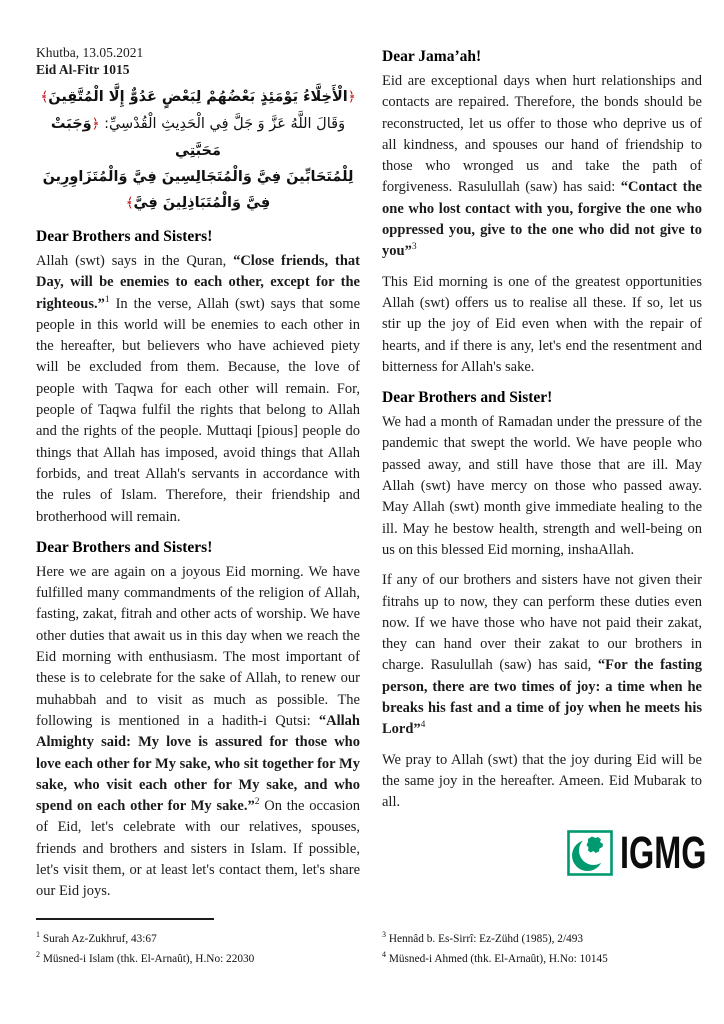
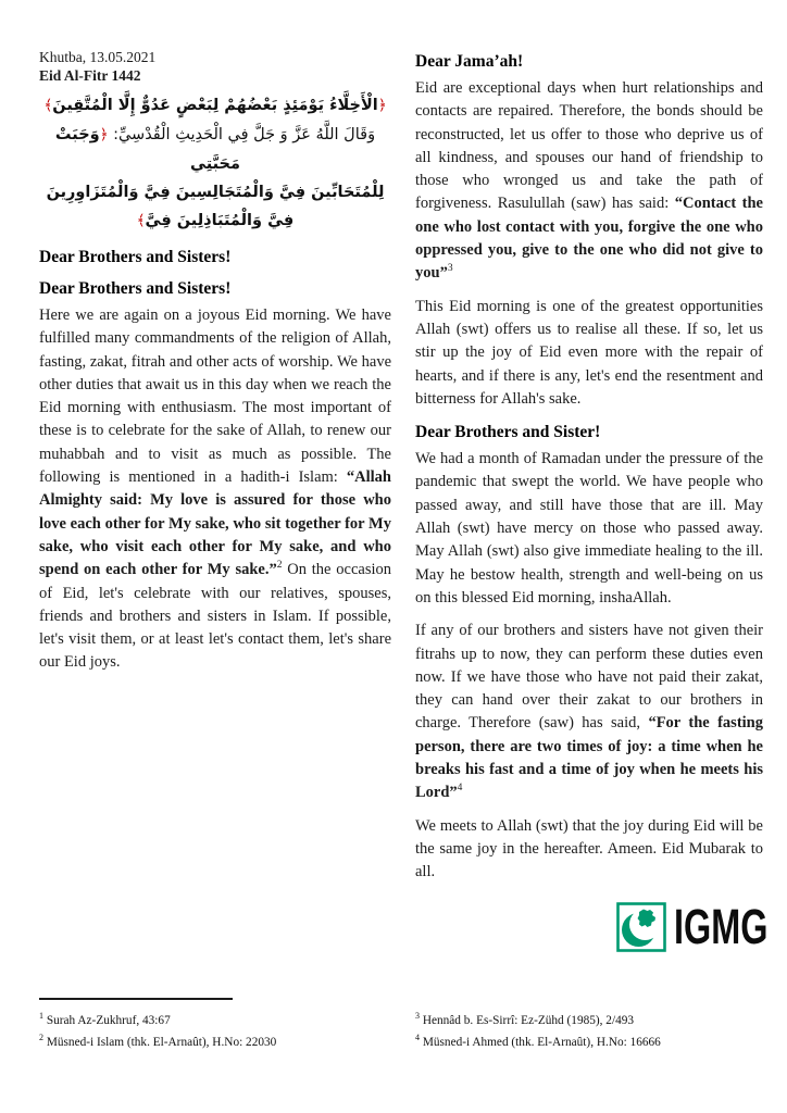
  Khutba, 13.05.2021
- Eid Al-Fitr 1015
+ Eid Al-Fitr 1442
  ﴿الْأَخِلَّاءُ يَوْمَئِذٍ بَعْضُهُمْ لِبَعْضٍ عَدُوٌّ إِلَّا الْمُتَّقِينَ﴾
  وَقَالَ اللَّهُ عَزَّ وَ جَلَّ فِي الْحَدِيثِ الْقُدْسِيِّ: ﴿وَجَبَتْ مَحَبَّتِي
  لِلْمُتَحَابِّينَ فِيَّ وَالْمُتَجَالِسِينَ فِيَّ وَالْمُتَزَاوِرِينَ فِيَّ وَالْمُتَبَاذِلِينَ فِيَّ﴾
  Dear Brothers and Sisters!
- Allah (swt) says in the Quran, “Close friends, that Day, will be enemies to each other, except for the righteous.”1 In the verse, Allah (swt) says that some people in this world will be enemies to each other in the hereafter, but believers who have achieved piety will be excluded from them. Because, the love of people with Taqwa for each other will remain. For, people of Taqwa fulfil the rights that belong to Allah and the rights of the people. Muttaqi [pious] people do things that Allah has imposed, avoid things that Allah forbids, and treat Allah's servants in accordance with the rules of Islam. Therefore, their friendship and brotherhood will remain.
  Dear Brothers and Sisters!
- Here we are again on a joyous Eid morning. We have fulfilled many commandments of the religion of Allah, fasting, zakat, fitrah and other acts of worship. We have other duties that await us in this day when we reach the Eid morning with enthusiasm. The most important of these is to celebrate for the sake of Allah, to renew our muhabbah and to visit as much as possible. The following is mentioned in a hadith-i Qutsi: “Allah Almighty said: My love is assured for those who love each other for My sake, who sit together for My sake, who visit each other for My sake, and who spend on each other for My sake.”2 On the occasion of Eid, let's celebrate with our relatives, spouses, friends and brothers and sisters in Islam. If possible, let's visit them, or at least let's contact them, let's share our Eid joys.
+ Here we are again on a joyous Eid morning. We have fulfilled many commandments of the religion of Allah, fasting, zakat, fitrah and other acts of worship. We have other duties that await us in this day when we reach the Eid morning with enthusiasm. The most important of these is to celebrate for the sake of Allah, to renew our muhabbah and to visit as much as possible. The following is mentioned in a hadith-i Islam: “Allah Almighty said: My love is assured for those who love each other for My sake, who sit together for My sake, who visit each other for My sake, and who spend on each other for My sake.”2 On the occasion of Eid, let's celebrate with our relatives, spouses, friends and brothers and sisters in Islam. If possible, let's visit them, or at least let's contact them, let's share our Eid joys.
  Dear Jama’ah!
  Eid are exceptional days when hurt relationships and contacts are repaired. Therefore, the bonds should be reconstructed, let us offer to those who deprive us of all kindness, and spouses our hand of friendship to those who wronged us and take the path of forgiveness. Rasulullah (saw) has said: “Contact the one who lost contact with you, forgive the one who oppressed you, give to the one who did not give to you”3
- This Eid morning is one of the greatest opportunities Allah (swt) offers us to realise all these. If so, let us stir up the joy of Eid even when with the repair of hearts, and if there is any, let's end the resentment and bitterness for Allah's sake.
+ This Eid morning is one of the greatest opportunities Allah (swt) offers us to realise all these. If so, let us stir up the joy of Eid even more with the repair of hearts, and if there is any, let's end the resentment and bitterness for Allah's sake.
  Dear Brothers and Sister!
- We had a month of Ramadan under the pressure of the pandemic that swept the world. We have people who passed away, and still have those that are ill. May Allah (swt) have mercy on those who passed away. May Allah (swt) month give immediate healing to the ill. May he bestow health, strength and well-being on us on this blessed Eid morning, inshaAllah.
+ We had a month of Ramadan under the pressure of the pandemic that swept the world. We have people who passed away, and still have those that are ill. May Allah (swt) have mercy on those who passed away. May Allah (swt) also give immediate healing to the ill. May he bestow health, strength and well-being on us on this blessed Eid morning, inshaAllah.
- If any of our brothers and sisters have not given their fitrahs up to now, they can perform these duties even now. If we have those who have not paid their zakat, they can hand over their zakat to our brothers in charge. Rasulullah (saw) has said, “For the fasting person, there are two times of joy: a time when he breaks his fast and a time of joy when he meets his Lord”4
+ If any of our brothers and sisters have not given their fitrahs up to now, they can perform these duties even now. If we have those who have not paid their zakat, they can hand over their zakat to our brothers in charge. Therefore (saw) has said, “For the fasting person, there are two times of joy: a time when he breaks his fast and a time of joy when he meets his Lord”4
- We pray to Allah (swt) that the joy during Eid will be the same joy in the hereafter. Ameen. Eid Mubarak to all.
+ We meets to Allah (swt) that the joy during Eid will be the same joy in the hereafter. Ameen. Eid Mubarak to all.
  IGMG
  1 Surah Az-Zukhruf, 43:67
  2 Müsned-i Islam (thk. El-Arnaût), H.No: 22030
  3 Hennâd b. Es-Sirrî: Ez-Zühd (1985), 2/493
- 4 Müsned-i Ahmed (thk. El-Arnaût), H.No: 10145
+ 4 Müsned-i Ahmed (thk. El-Arnaût), H.No: 16666
